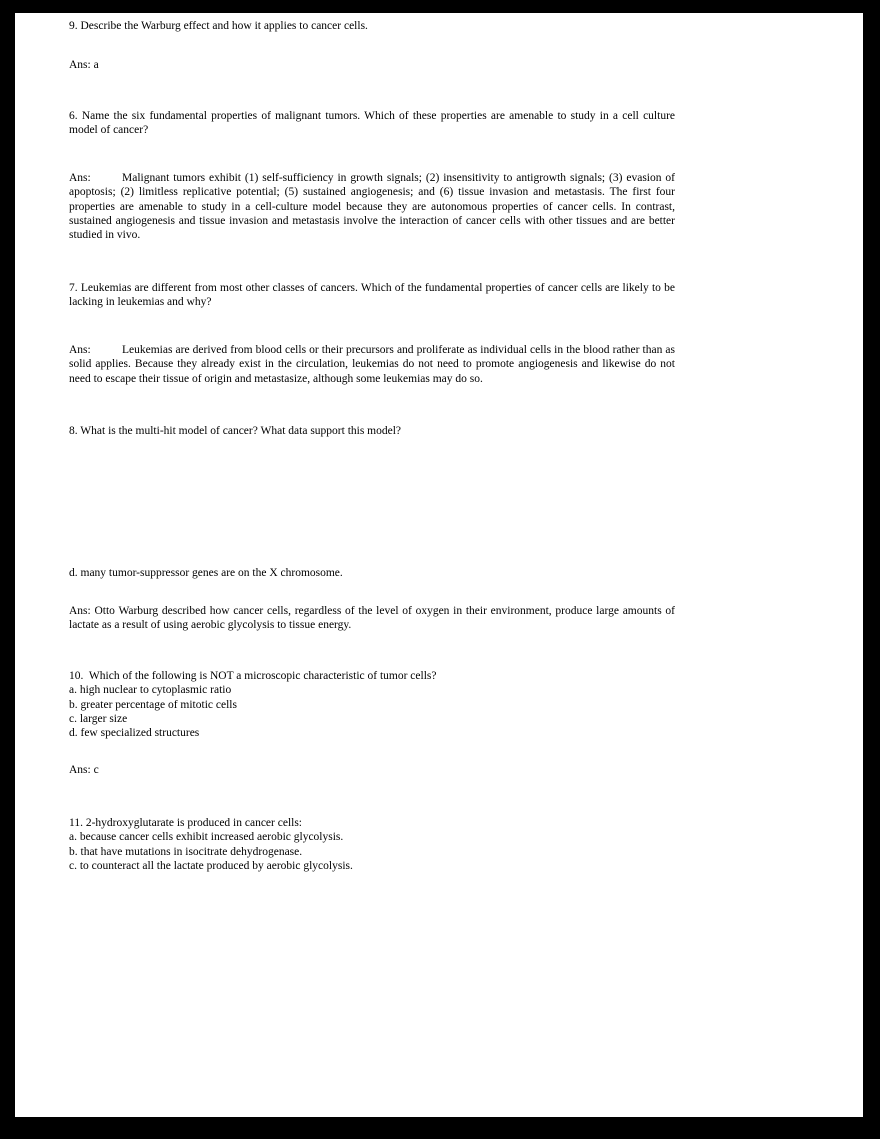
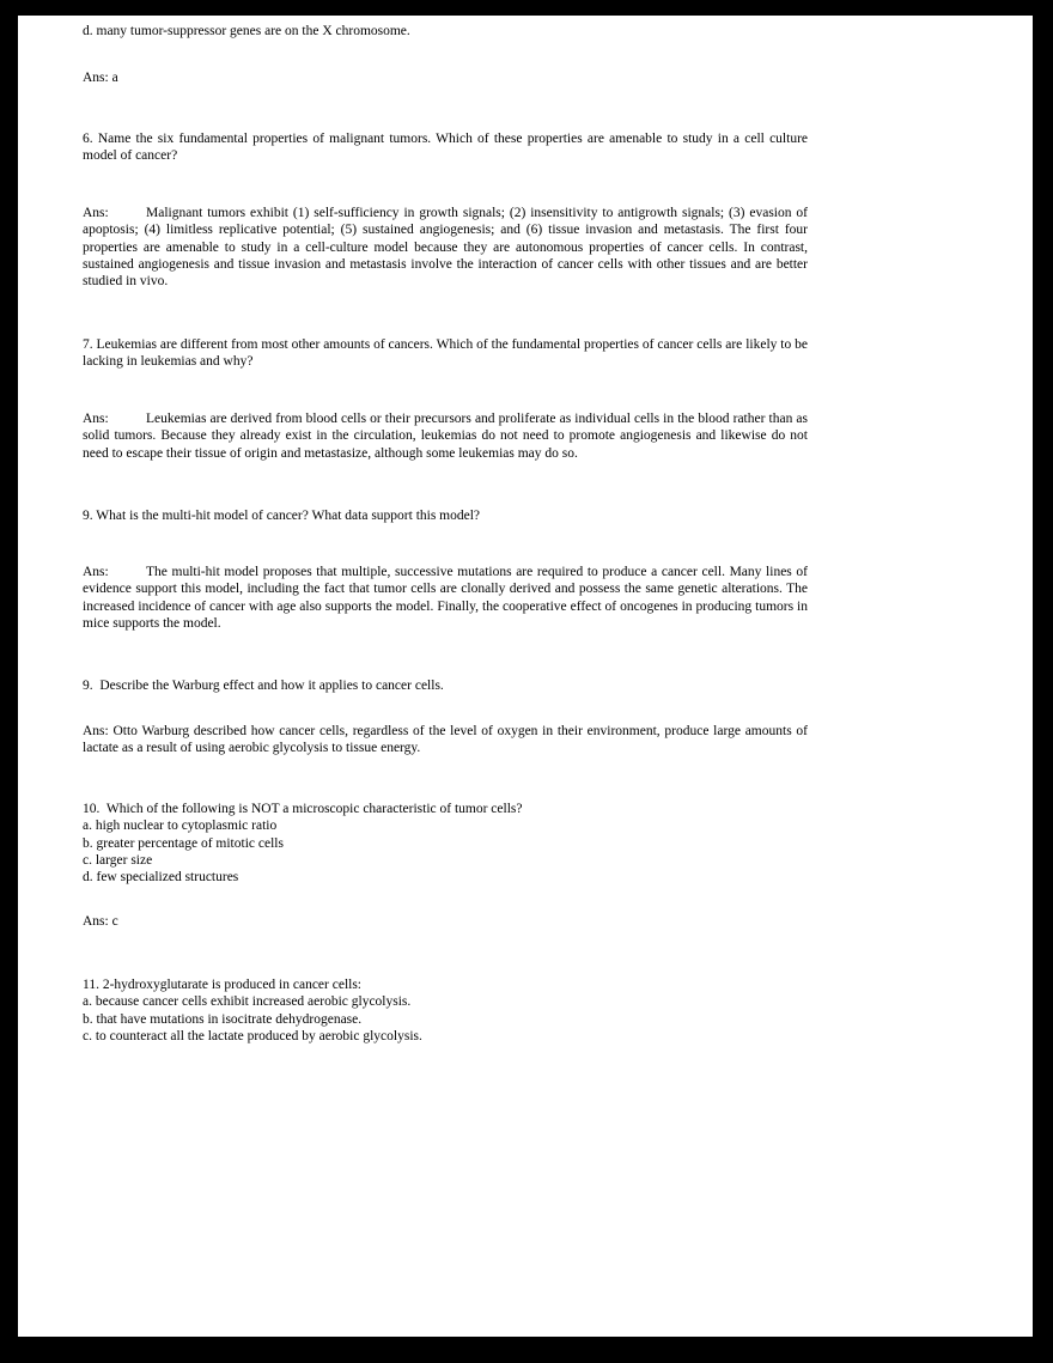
- 9. Describe the Warburg effect and how it applies to cancer cells.
+ d. many tumor-suppressor genes are on the X chromosome.
  Ans: a
  6. Name the six fundamental properties of malignant tumors. Which of these properties are amenable to study in a cell culture model of cancer?
- Ans: Malignant tumors exhibit (1) self-sufficiency in growth signals; (2) insensitivity to antigrowth signals; (3) evasion of apoptosis; (2) limitless replicative potential; (5) sustained angiogenesis; and (6) tissue invasion and metastasis. The first four properties are amenable to study in a cell-culture model because they are autonomous properties of cancer cells. In contrast, sustained angiogenesis and tissue invasion and metastasis involve the interaction of cancer cells with other tissues and are better studied in vivo.
+ Ans: Malignant tumors exhibit (1) self-sufficiency in growth signals; (2) insensitivity to antigrowth signals; (3) evasion of apoptosis; (4) limitless replicative potential; (5) sustained angiogenesis; and (6) tissue invasion and metastasis. The first four properties are amenable to study in a cell-culture model because they are autonomous properties of cancer cells. In contrast, sustained angiogenesis and tissue invasion and metastasis involve the interaction of cancer cells with other tissues and are better studied in vivo.
- 7. Leukemias are different from most other classes of cancers. Which of the fundamental properties of cancer cells are likely to be lacking in leukemias and why?
+ 7. Leukemias are different from most other amounts of cancers. Which of the fundamental properties of cancer cells are likely to be lacking in leukemias and why?
- Ans: Leukemias are derived from blood cells or their precursors and proliferate as individual cells in the blood rather than as solid applies. Because they already exist in the circulation, leukemias do not need to promote angiogenesis and likewise do not need to escape their tissue of origin and metastasize, although some leukemias may do so.
+ Ans: Leukemias are derived from blood cells or their precursors and proliferate as individual cells in the blood rather than as solid tumors. Because they already exist in the circulation, leukemias do not need to promote angiogenesis and likewise do not need to escape their tissue of origin and metastasize, although some leukemias may do so.
- 8. What is the multi-hit model of cancer? What data support this model?
+ 9. What is the multi-hit model of cancer? What data support this model?
+ Ans: The multi-hit model proposes that multiple, successive mutations are required to produce a cancer cell. Many lines of evidence support this model, including the fact that tumor cells are clonally derived and possess the same genetic alterations. The increased incidence of cancer with age also supports the model. Finally, the cooperative effect of oncogenes in producing tumors in mice supports the model.
- d. many tumor-suppressor genes are on the X chromosome.
+ 9. Describe the Warburg effect and how it applies to cancer cells.
  Ans: Otto Warburg described how cancer cells, regardless of the level of oxygen in their environment, produce large amounts of lactate as a result of using aerobic glycolysis to tissue energy.
  10. Which of the following is NOT a microscopic characteristic of tumor cells?
  a. high nuclear to cytoplasmic ratio
  b. greater percentage of mitotic cells
  c. larger size
  d. few specialized structures
  Ans: c
  11. 2-hydroxyglutarate is produced in cancer cells:
  a. because cancer cells exhibit increased aerobic glycolysis.
  b. that have mutations in isocitrate dehydrogenase.
  c. to counteract all the lactate produced by aerobic glycolysis.
